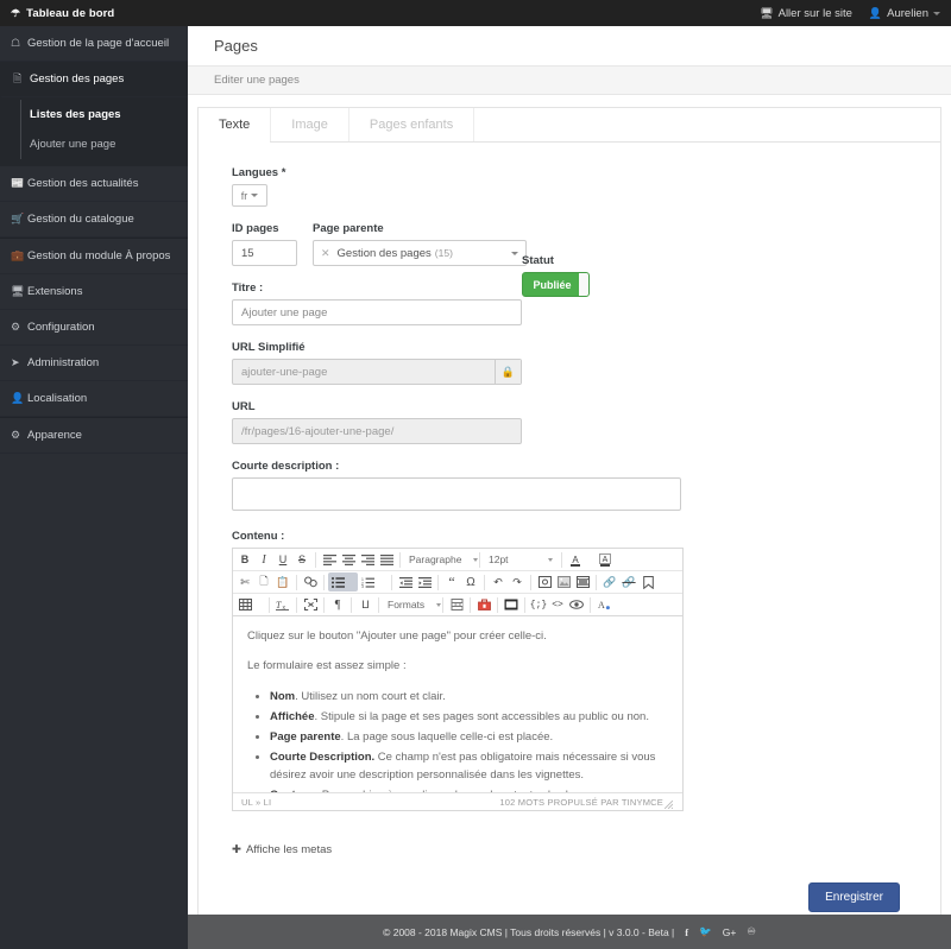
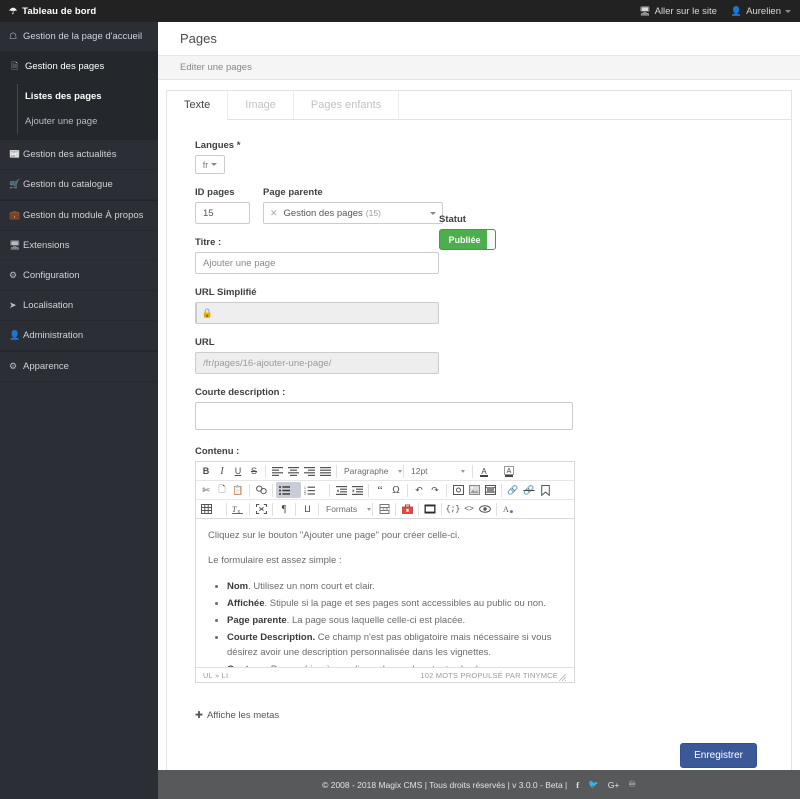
  ☂
  Tableau de bord
  🖥
  Aller sur le site
  👤
  Aurelien
  ☖
  Gestion de la page d'accueil
  🗎
  Gestion des pages
  Listes des pages
  Ajouter une page
  📰
  Gestion des actualités
  🛒
  Gestion du catalogue
  💼
  Gestion du module À propos
  🖥
  Extensions
  ⚙
  Configuration
  ➤
- Administration
+ Localisation
  👤
- Localisation
+ Administration
  ⚙
  Apparence
  Pages
  Editer une pages
  Texte
  Image
  Pages enfants
  Langues *
  fr
  ID pages
  15
  Page parente
  ✕
  Gestion des pages
  (15)
  Titre :
  Ajouter une page
  Statut
  Publiée
  URL Simplifié
- ajouter-une-page
  🔒
  URL
  /fr/pages/16-ajouter-une-page/
  Courte description :
  Contenu :
  B
  I
  U
  S
  Paragraphe
  12pt
  A
  ✄
  🗋
  📋
  “
  Ω
  ↶
  ↷
  🔗
  🔗
  T
  ¶
  LI
  Formats
  {;}
  <>
  A
  Cliquez sur le bouton "Ajouter une page" pour créer celle-ci.
  Le formulaire est assez simple :
  Nom. Utilisez un nom court et clair.
  Affichée. Stipule si la page et ses pages sont accessibles au public ou non.
  Page parente. La page sous laquelle celle-ci est placée.
  Courte Description. Ce champ n'est pas obligatoire mais nécessaire si vous désirez avoir une description personnalisée dans les vignettes.
  UL » LI
  102 MOTS PROPULSÉ PAR TINYMCE
  ✚
  Affiche les metas
  Enregistrer
  © 2008 - 2018 Magix CMS | Tous droits réservés | v 3.0.0 - Beta |
  f
  🐦
  G+
  ♾
